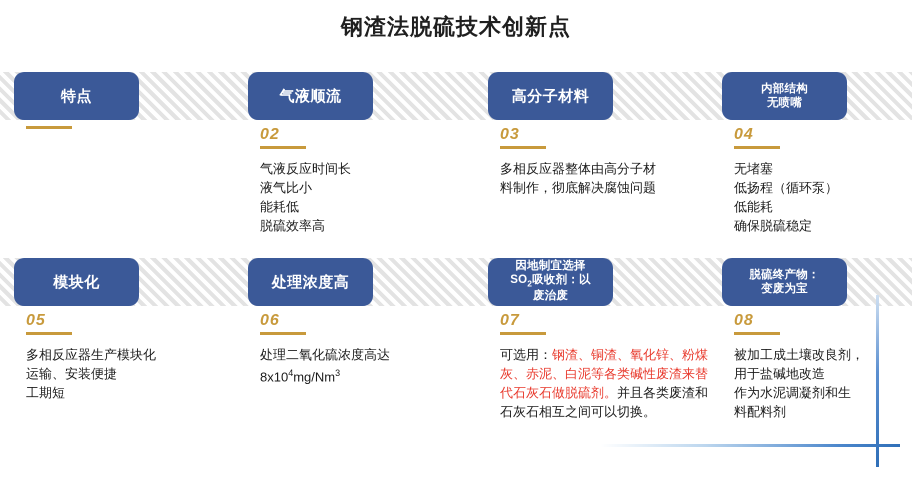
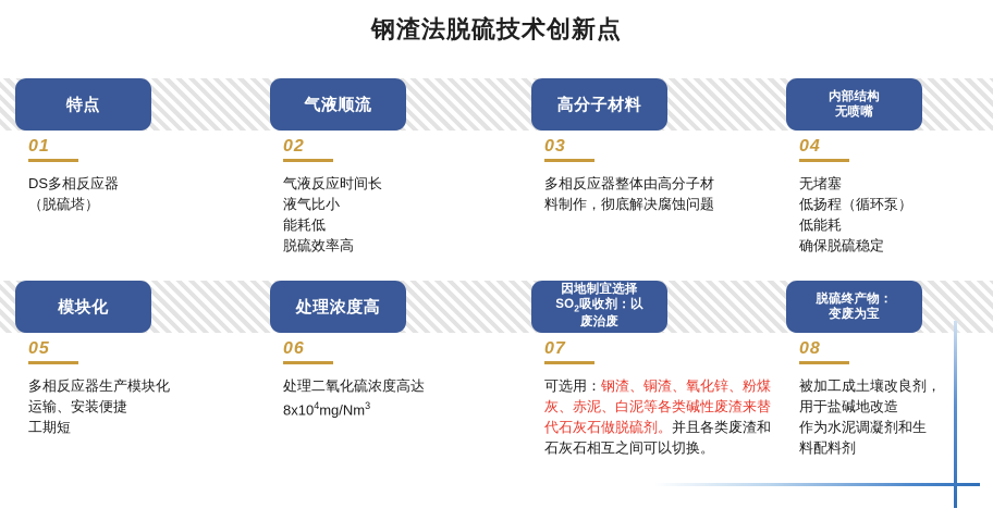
  钢渣法脱硫技术创新点
  特点
+ 01
+ DS多相反应器
+ （脱硫塔）
  气液顺流
  02
  气液反应时间长
  液气比小
  能耗低
  脱硫效率高
  高分子材料
  03
  多相反应器整体由高分子材
  料制作，彻底解决腐蚀问题
  内部结构
  无喷嘴
  04
  无堵塞
  低扬程（循环泵）
  低能耗
  确保脱硫稳定
  模块化
  05
  多相反应器生产模块化
  运输、安装便捷
  工期短
  处理浓度高
  06
  处理二氧化硫浓度高达
  8x104mg/Nm3
  因地制宜选择
  SO2吸收剂：以
  废治废
  07
  可选用：钢渣、铜渣、氧化锌、粉煤灰、赤泥、白泥等各类碱性废渣来替代石灰石做脱硫剂。并且各类废渣和石灰石相互之间可以切换。
  脱硫终产物：
  变废为宝
  08
  被加工成土壤改良剂，
  用于盐碱地改造
  作为水泥调凝剂和生
  料配料剂
